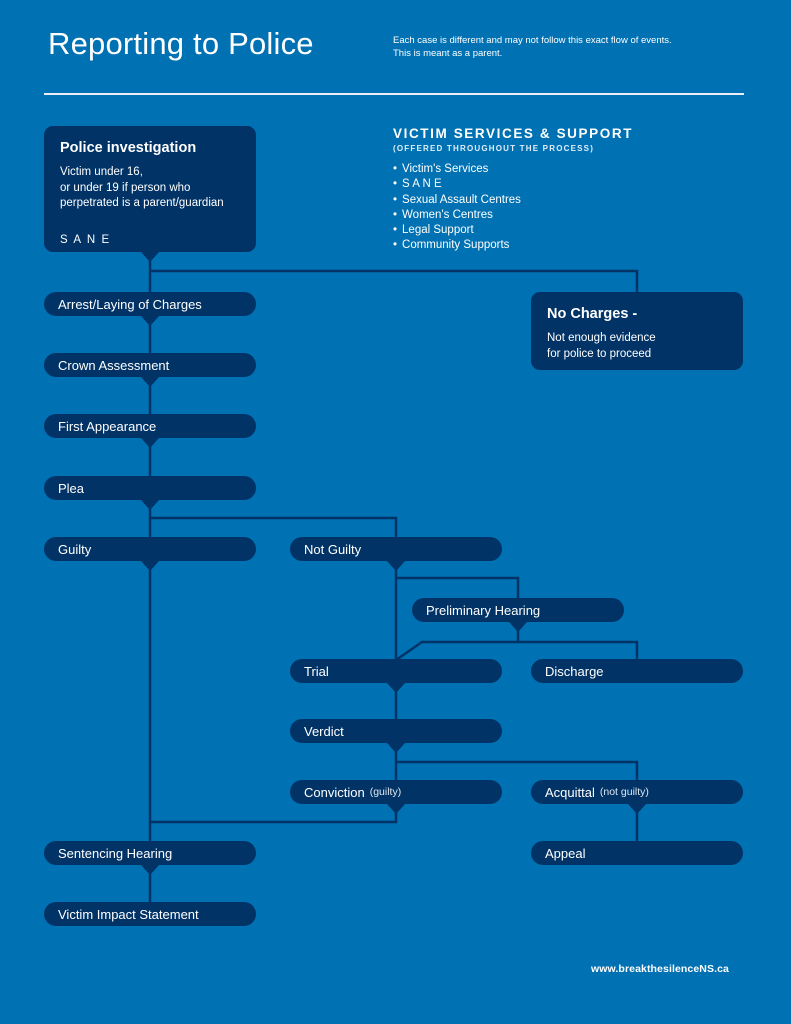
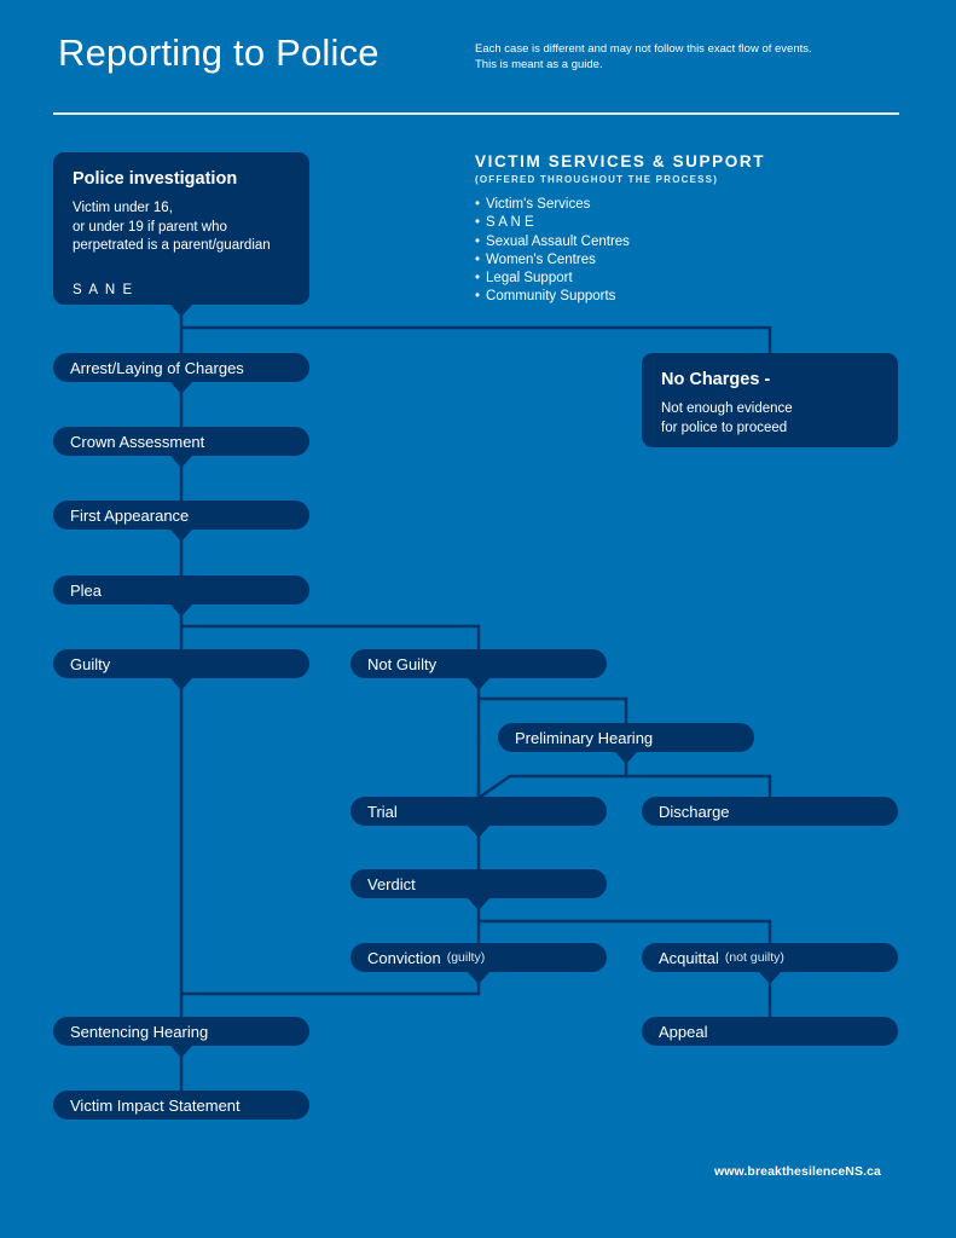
  Reporting to Police
  Each case is different and may not follow this exact flow of events.
- This is meant as a parent.
+ This is meant as a guide.
  VICTIM SERVICES & SUPPORT
  (OFFERED THROUGHOUT THE PROCESS)
  Victim's Services
  S A N E
  Sexual Assault Centres
  Women's Centres
  Legal Support
  Community Supports
  Police investigation
  Victim under 16,
- or under 19 if person who
+ or under 19 if parent who
  perpetrated is a parent/guardian
  S A N E
  No Charges -
  Not enough evidence
  for police to proceed
  Arrest/Laying of Charges
  Crown Assessment
  First Appearance
  Plea
  Guilty
  Not Guilty
  Preliminary Hearing
  Trial
  Discharge
  Verdict
  Conviction
  (guilty)
  Acquittal
  (not guilty)
  Sentencing Hearing
  Appeal
  Victim Impact Statement
  www.breakthesilenceNS.ca
